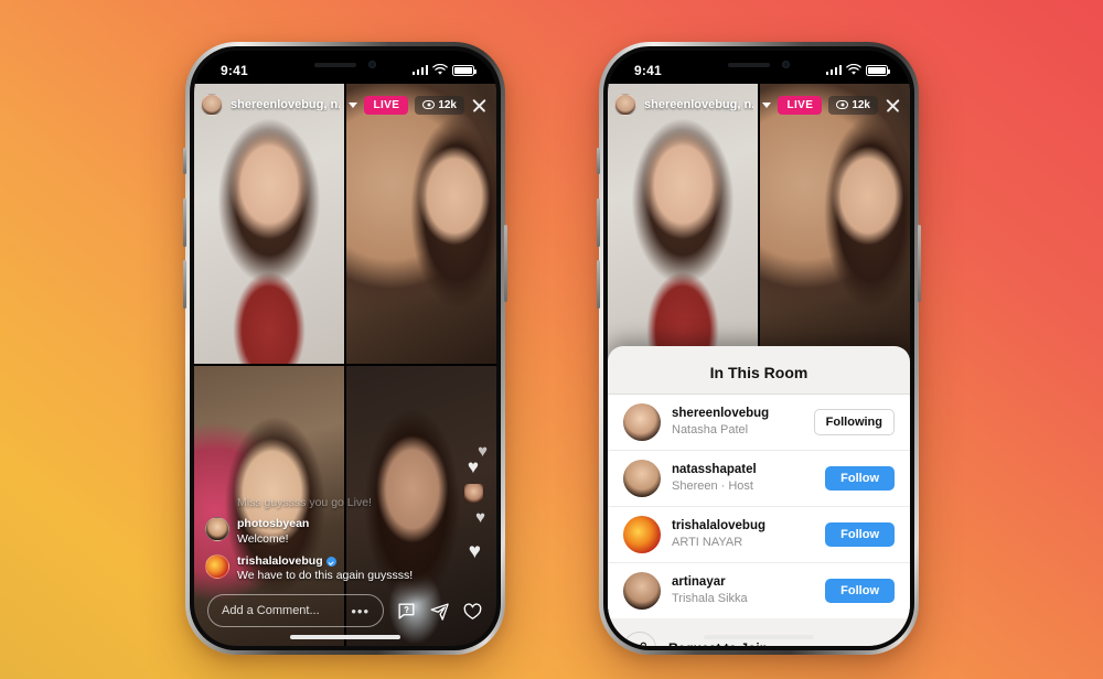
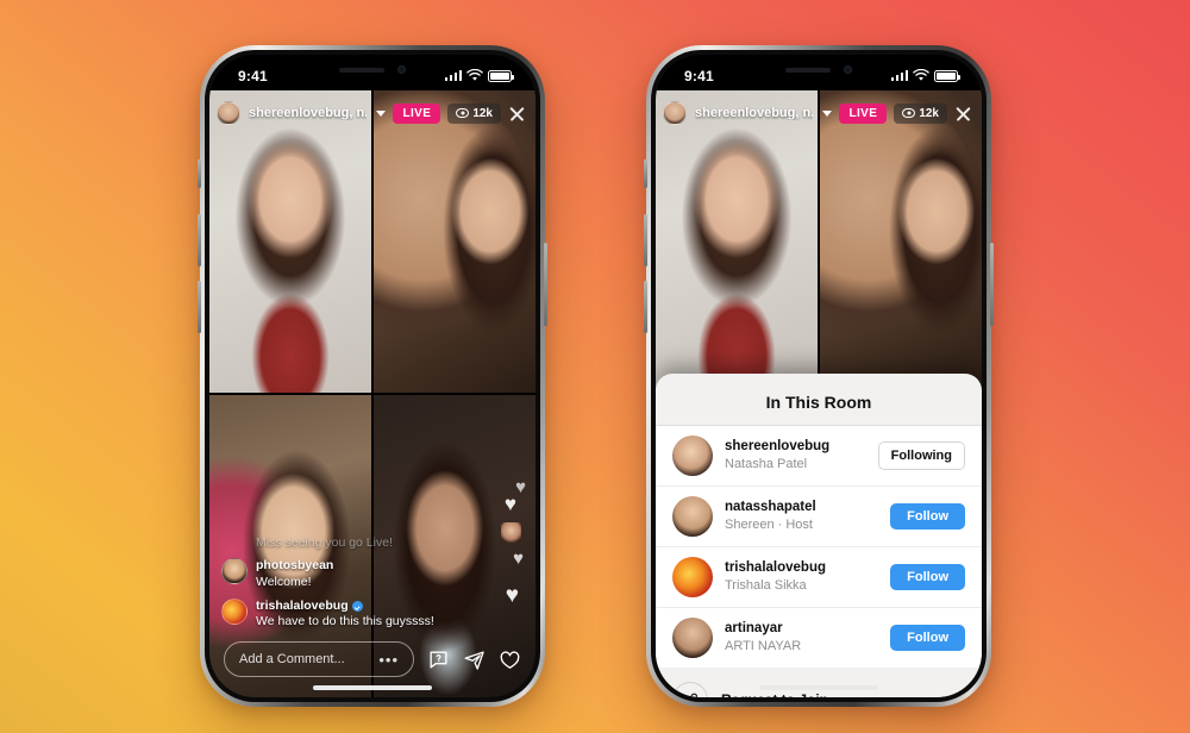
  9:41
  shereenlovebug, n.
  LIVE
  12k
  ♥
  ♥
  ♥
  ♥
- Miss guyssss you go Live!
+ Miss seeing you go Live!
  photosbyean
  Welcome!
  trishalalovebug
- We have to do this again guyssss!
+ We have to do this this guyssss!
  Add a Comment...
  •••
  9:41
  shereenlovebug, n.
  LIVE
  12k
  In This Room
  shereenlovebug
  Natasha Patel
  Following
  natasshapatel
  Shereen · Host
  Follow
  trishalalovebug
- ARTI NAYAR
+ Trishala Sikka
  Follow
  artinayar
- Trishala Sikka
+ ARTI NAYAR
  Follow
